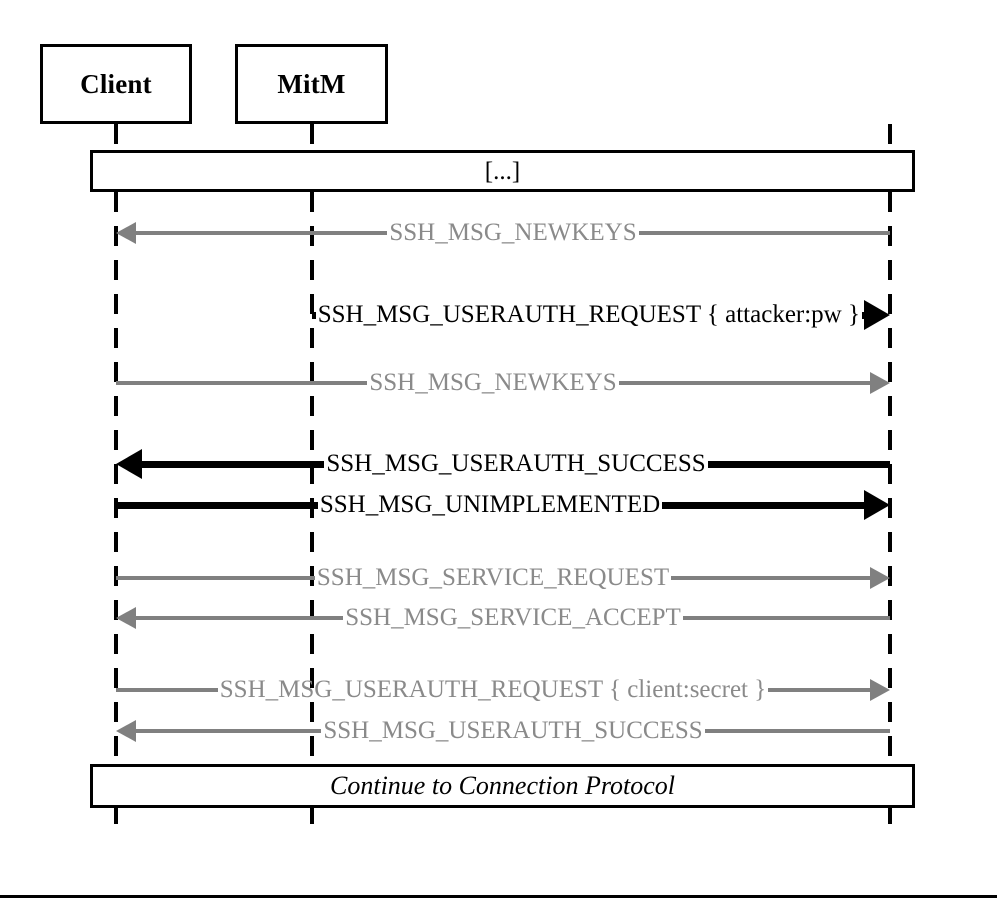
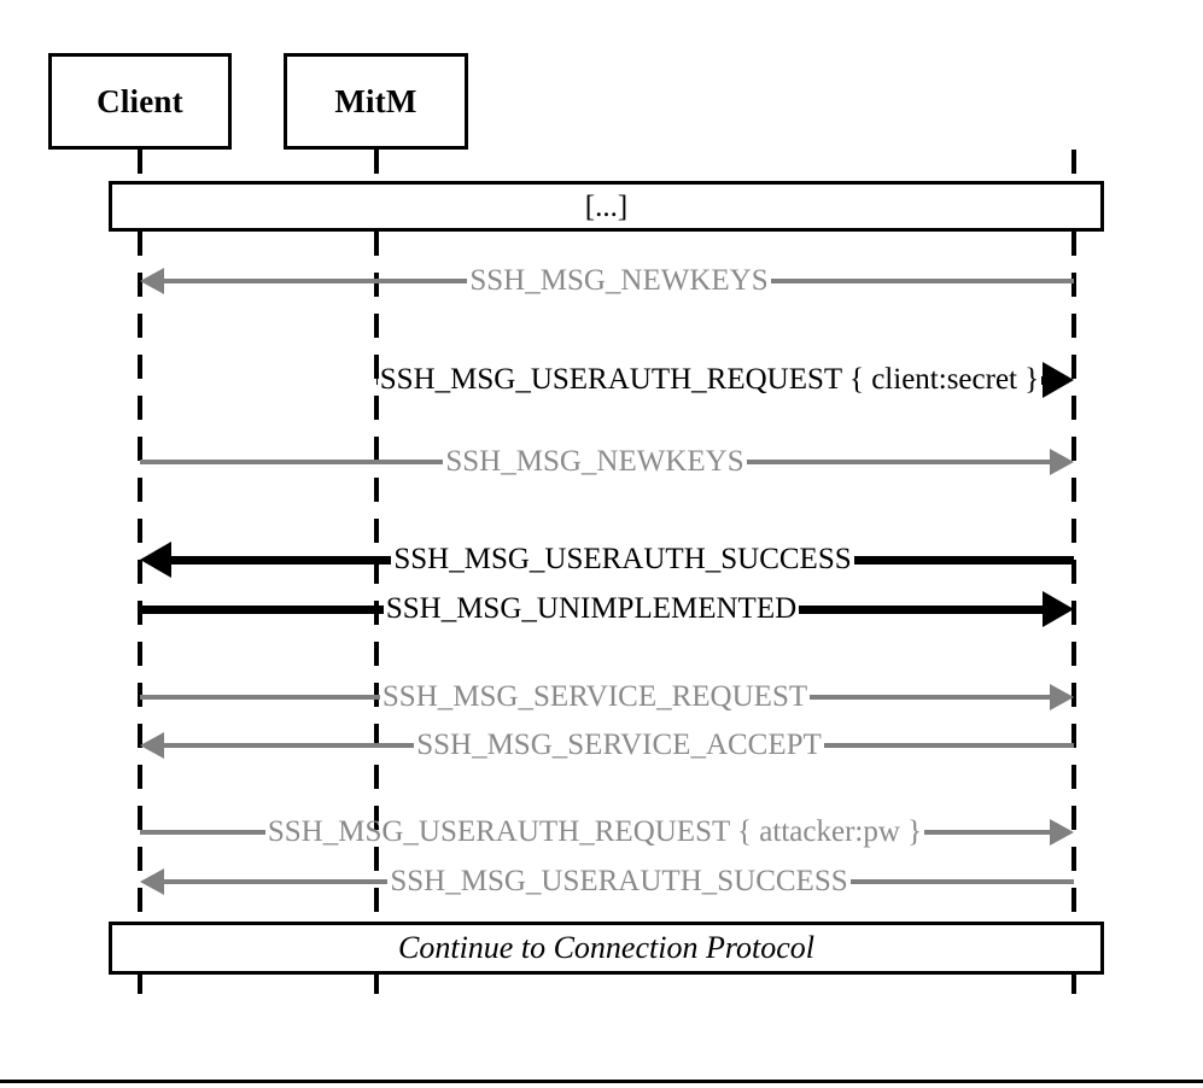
  Client
  MitM
  [...]
  SSH_MSG_NEWKEYS
- SSH_MSG_USERAUTH_REQUEST { attacker:pw }
+ SSH_MSG_USERAUTH_REQUEST { client:secret }
  SSH_MSG_NEWKEYS
  SSH_MSG_USERAUTH_SUCCESS
  SSH_MSG_UNIMPLEMENTED
  SSH_MSG_SERVICE_REQUEST
  SSH_MSG_SERVICE_ACCEPT
- SSH_MSG_USERAUTH_REQUEST { client:secret }
+ SSH_MSG_USERAUTH_REQUEST { attacker:pw }
  SSH_MSG_USERAUTH_SUCCESS
  Continue to Connection Protocol
